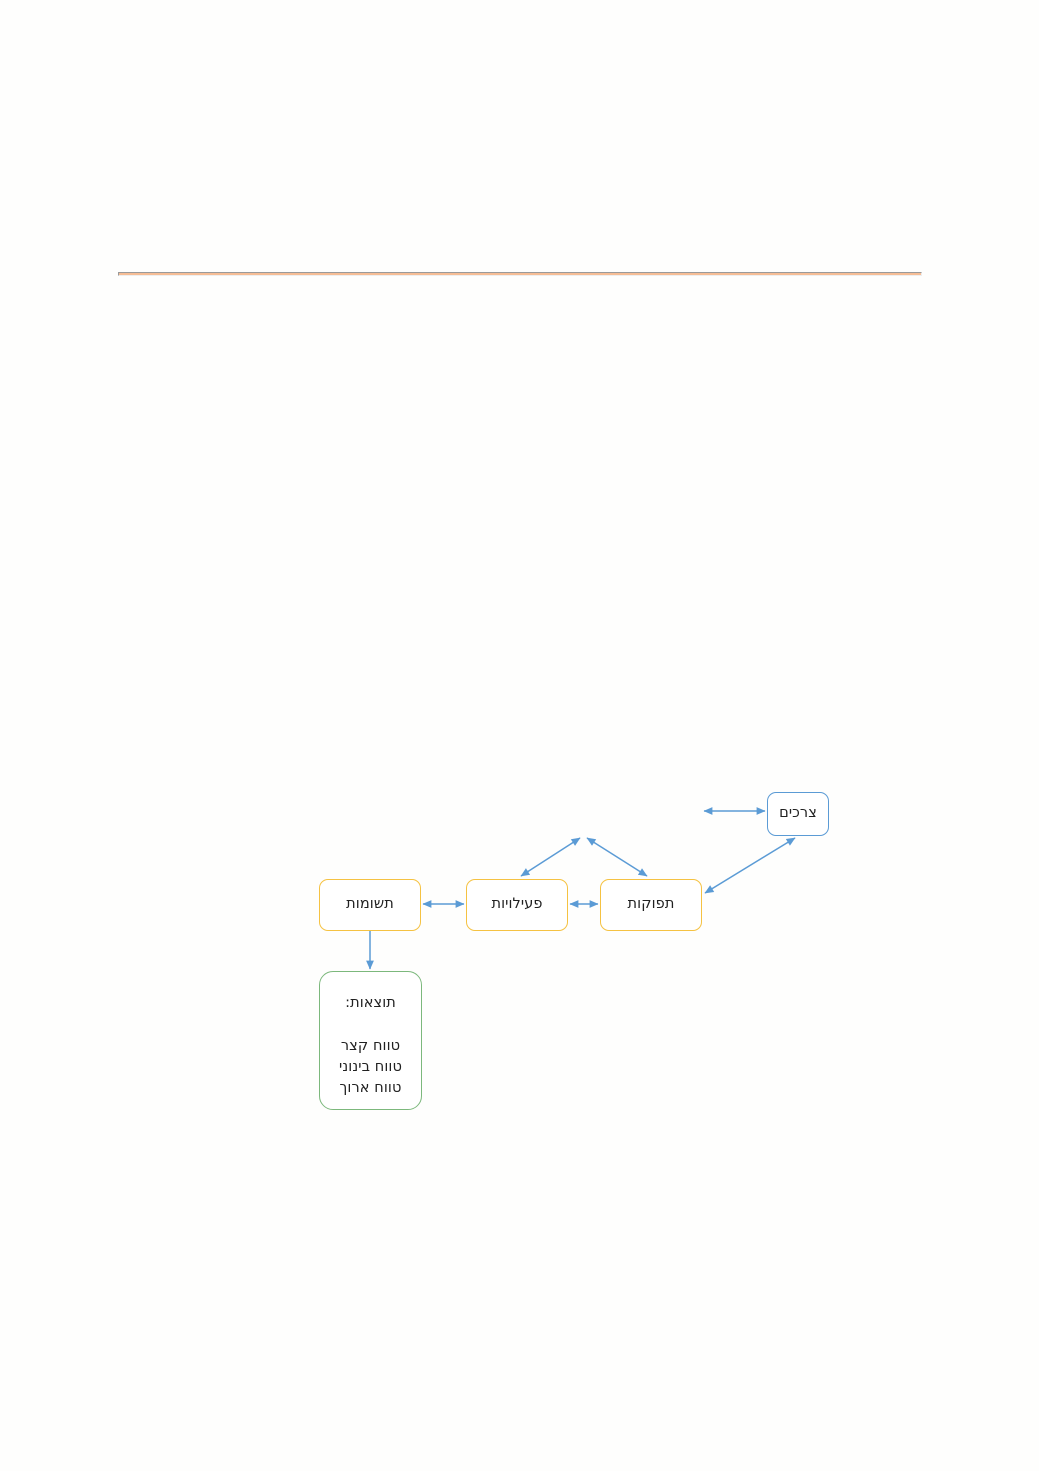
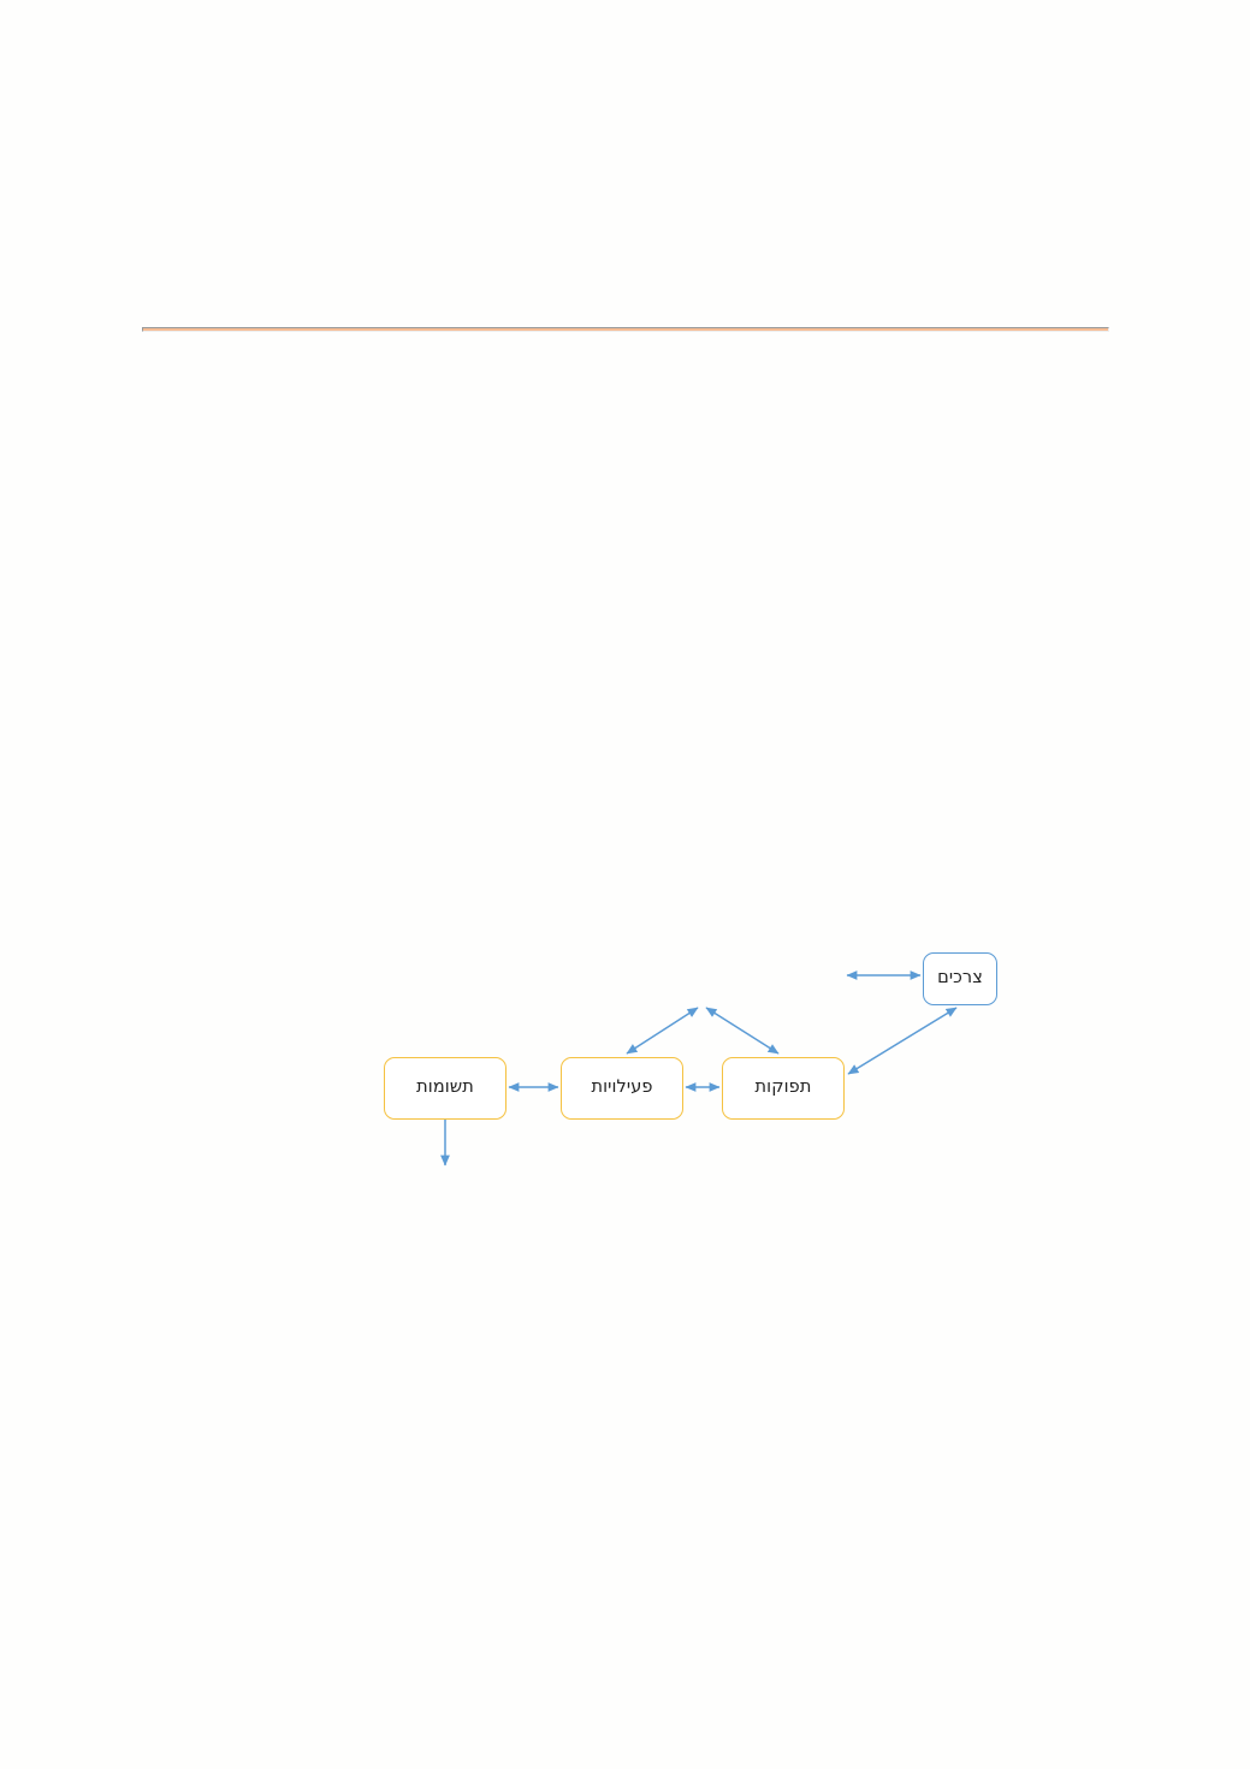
  צרכים
  תשומות
  פעילויות
  תפוקות
- תוצאות:
- טווח קצר
- טווח בינוני
- טווח ארוך
